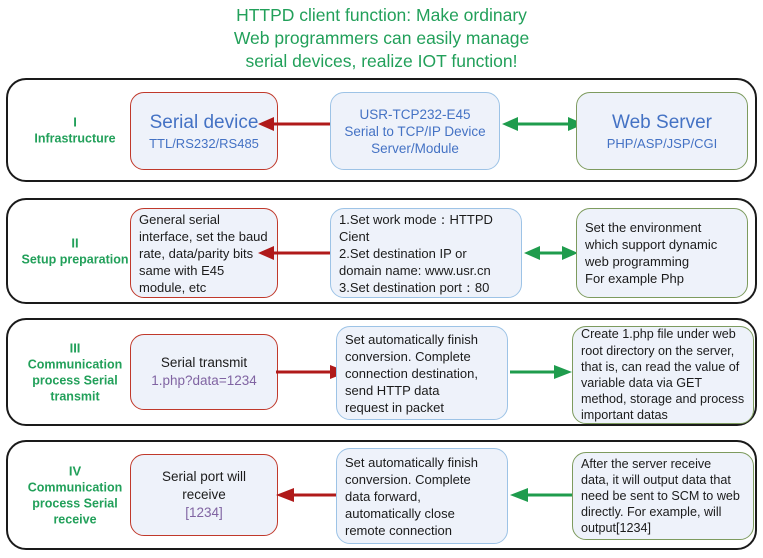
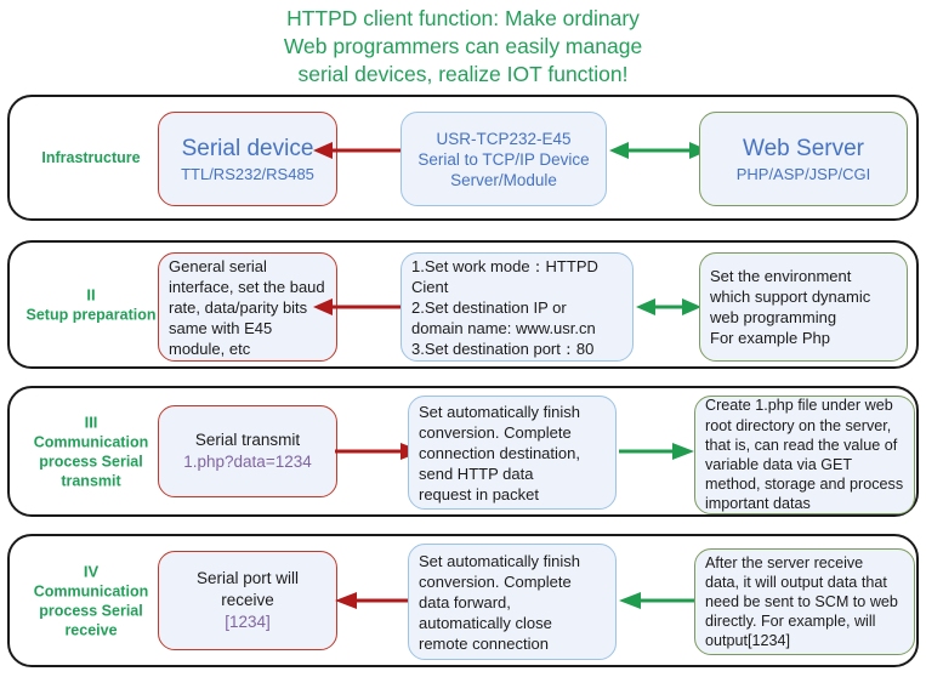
  HTTPD client function: Make ordinary
  Web programmers can easily manage
  serial devices, realize IOT function!
- I
  Infrastructure
  Serial device
  TTL/RS232/RS485
  USR-TCP232-E45
  Serial to TCP/IP Device
  Server/Module
  Web Server
  PHP/ASP/JSP/CGI
  II
  Setup preparation
  General serial
  interface, set the baud
  rate, data/parity bits
  same with E45
  module, etc
  1.Set work mode：HTTPD
  Cient
  2.Set destination IP or
  domain name: www.usr.cn
  3.Set destination port：80
  Set the environment
  which support dynamic
  web programming
  For example Php
  III
  Communication process Serial transmit
  Serial transmit
  1.php?data=1234
  Set automatically finish
  conversion. Complete
  connection destination,
  send HTTP data
  request in packet
  Create 1.php file under web
  root directory on the server,
  that is, can read the value of
  variable data via GET
  method, storage and process
  important datas
  IV
  Communication process Serial receive
  Serial port will receive
  [1234]
  Set automatically finish
  conversion. Complete
  data forward,
  automatically close
  remote connection
  After the server receive
  data, it will output data that
  need be sent to SCM to web
  directly. For example, will
  output[1234]
